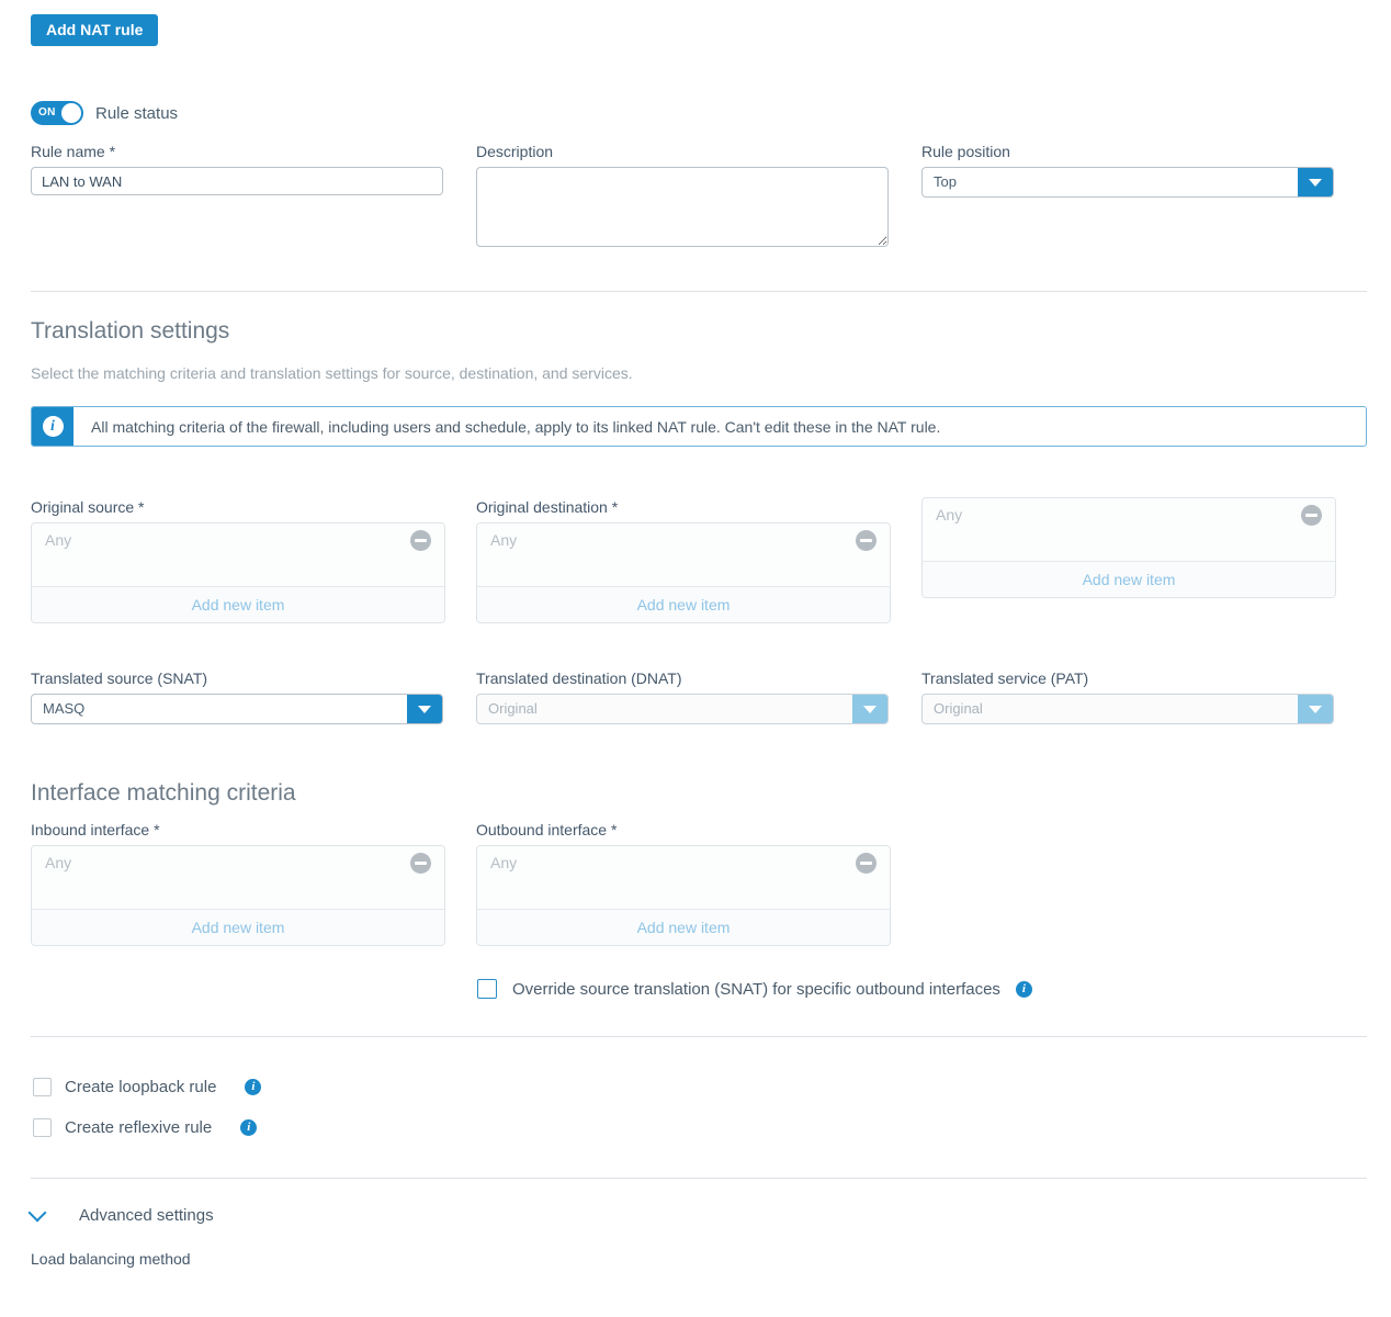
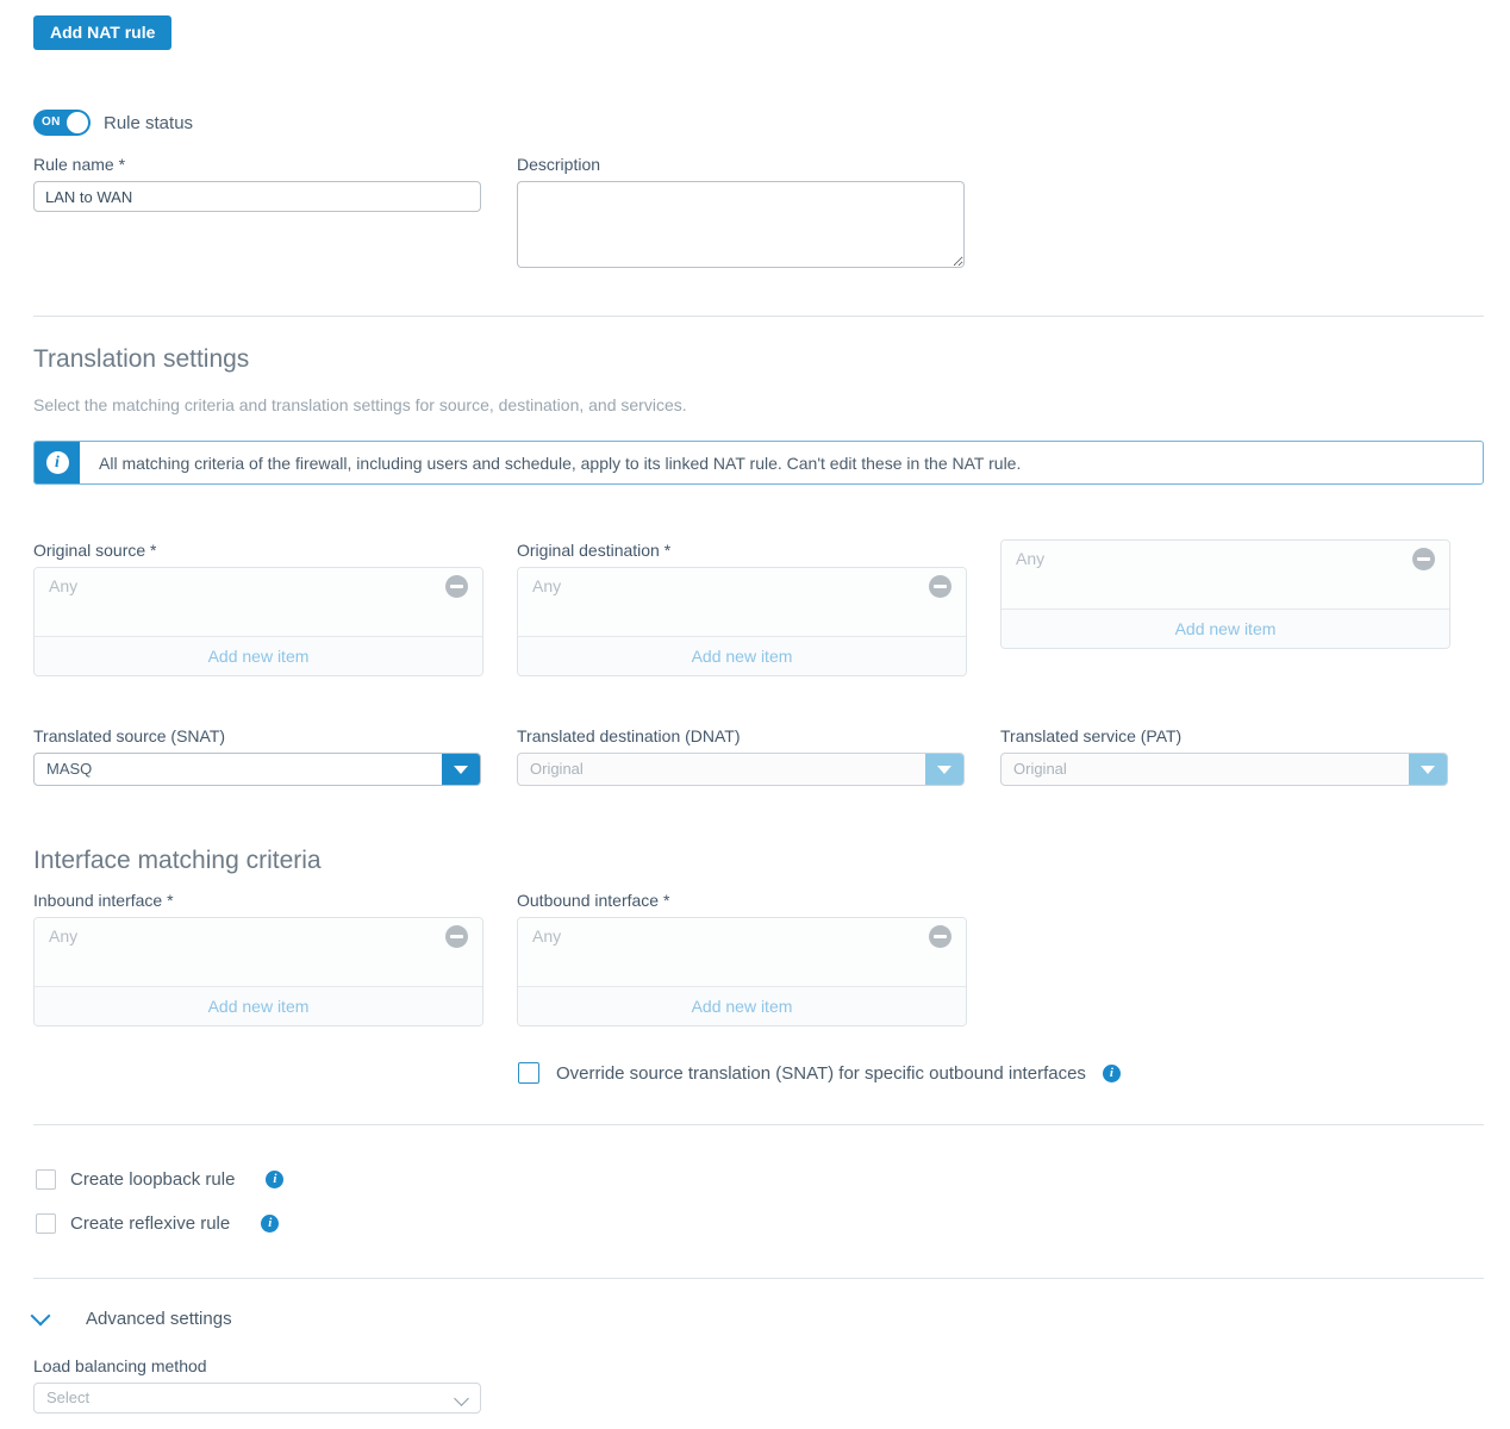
  Add NAT rule
  ON
  Rule status
  Rule name *
  LAN to WAN
  Description
- Rule position
- Top
  Translation settings
  Select the matching criteria and translation settings for source, destination, and services.
  i
  All matching criteria of the firewall, including users and schedule, apply to its linked NAT rule. Can't edit these in the NAT rule.
  Original source *
  Any
  Add new item
  Original destination *
  Any
  Add new item
  Any
  Add new item
  Translated source (SNAT)
  MASQ
  Translated destination (DNAT)
  Original
  Translated service (PAT)
  Original
  Interface matching criteria
  Inbound interface *
  Any
  Add new item
  Outbound interface *
  Any
  Add new item
  Override source translation (SNAT) for specific outbound interfaces
  i
  Create loopback rule
  i
  Create reflexive rule
  i
  Advanced settings
  Load balancing method
+ Select
